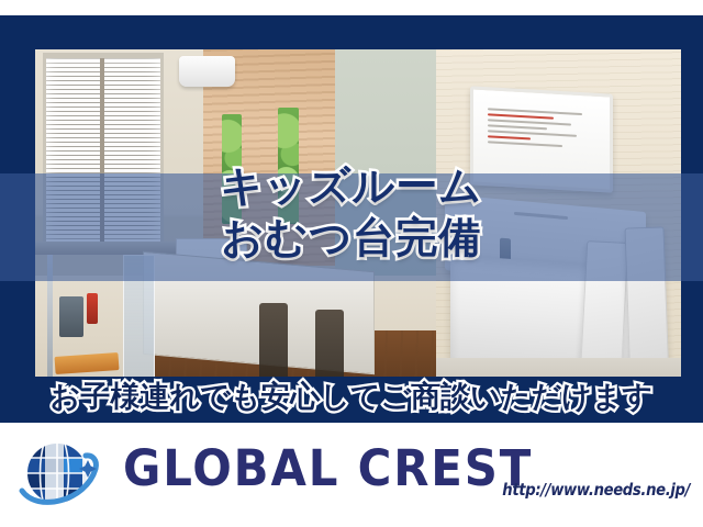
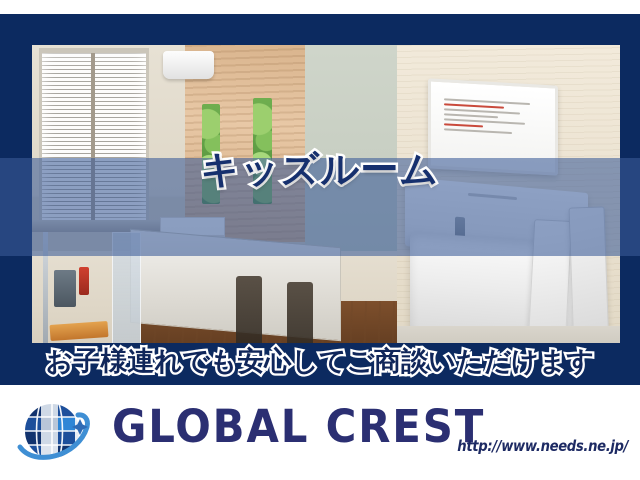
  キッズルーム
- おむつ台完備
  お子様連れでも安心してご商談いただけます
  GLOBAL CREST
  http://www.needs.ne.jp/
